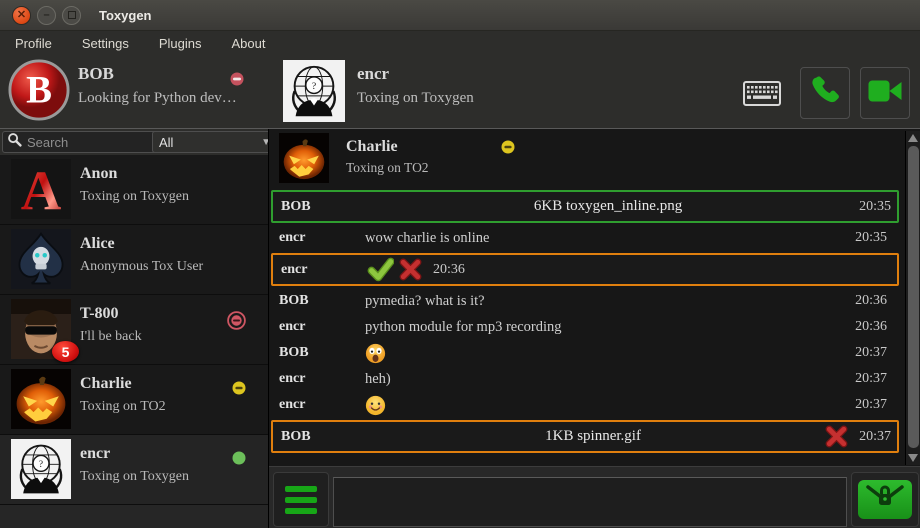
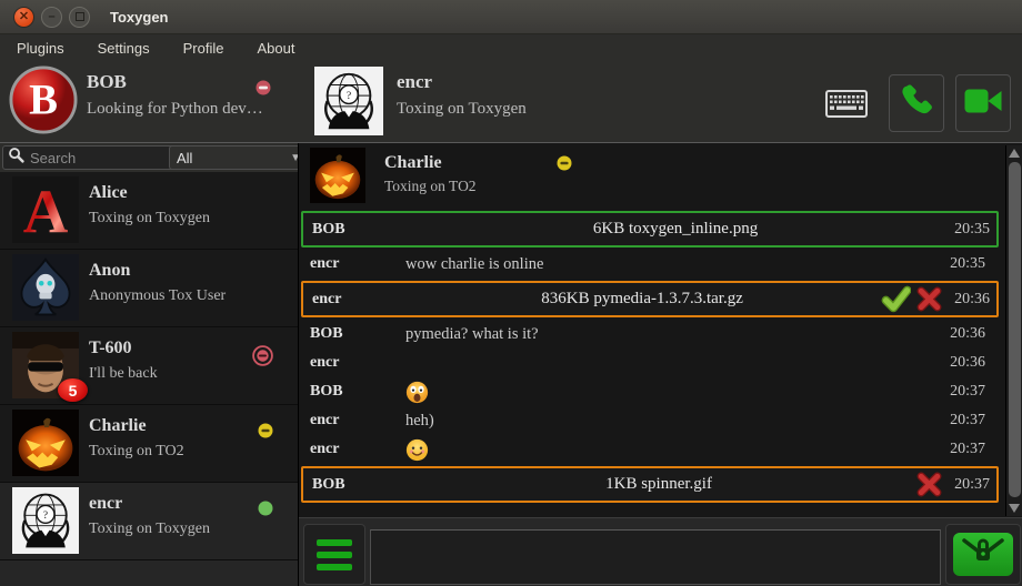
  ✕
  –
  Toxygen
- Profile
+ Plugins
  Settings
- Plugins
+ Profile
  About
  B
  BOB
  Looking for Python dev…
  ?
  encr
  Toxing on Toxygen
  Search
  All
  ▼
  A
- Anon
+ Alice
  Toxing on Toxygen
- Alice
+ Anon
  Anonymous Tox User
- T-800
+ T-600
  I'll be back
  5
  Charlie
  Toxing on TO2
  ?
  encr
  Toxing on Toxygen
  Charlie
  Toxing on TO2
  BOB
  6KB toxygen_inline.png
  20:35
  encr
  wow charlie is online
  20:35
  encr
+ 836KB pymedia-1.3.7.3.tar.gz
  20:36
  BOB
  pymedia? what is it?
  20:36
  encr
- python module for mp3 recording
  20:36
  BOB
  20:37
  encr
  heh)
  20:37
  encr
  20:37
  BOB
  1KB spinner.gif
  20:37
